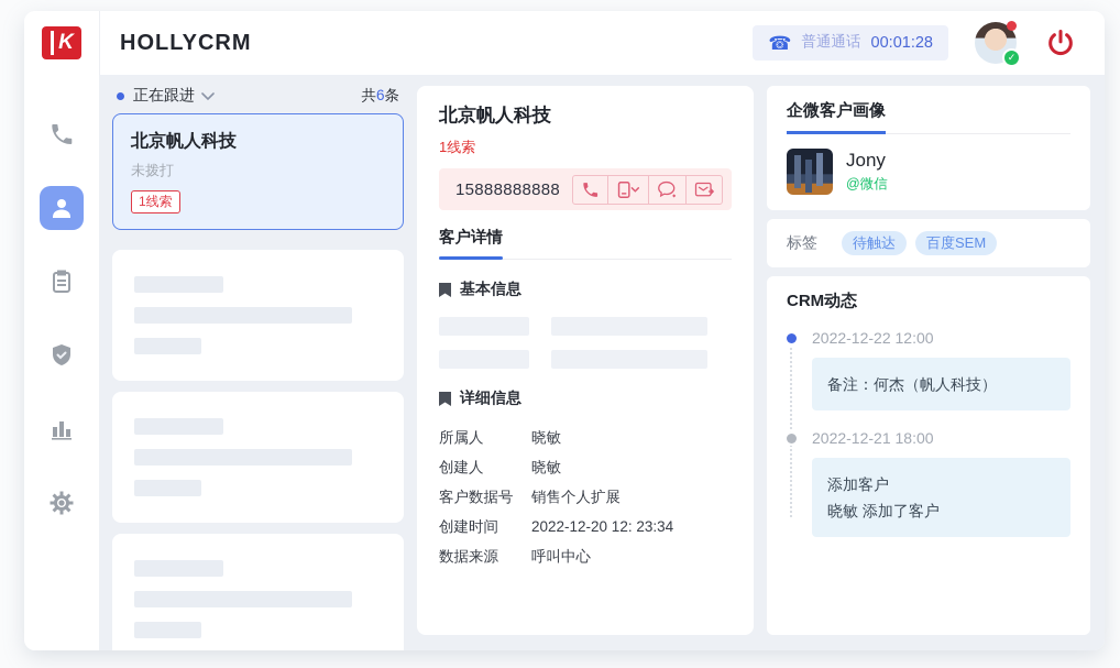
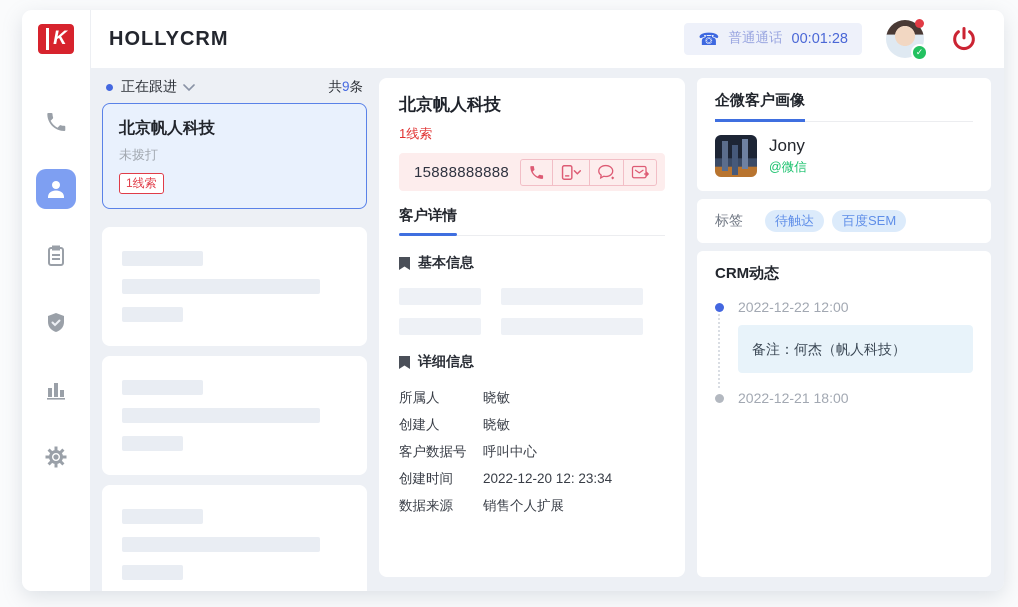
  K
  HOLLYCRM
  ☎
  普通通话
  00:01:28
  ✓
  正在跟进
- 共6条
+ 共9条
  北京帆人科技
  未拨打
  1线索
  北京帆人科技
  1线索
  15888888888
  客户详情
  基本信息
  详细信息
  所属人
  晓敏
  创建人
  晓敏
  客户数据号
- 销售个人扩展
+ 呼叫中心
  创建时间
  2022-12-20 12: 23:34
  数据来源
- 呼叫中心
+ 销售个人扩展
  企微客户画像
  Jony
  @微信
  标签
  待触达
  百度SEM
  CRM动态
  2022-12-22 12:00
  备注：何杰（帆人科技）
  2022-12-21 18:00
- 添加客户
- 晓敏 添加了客户
